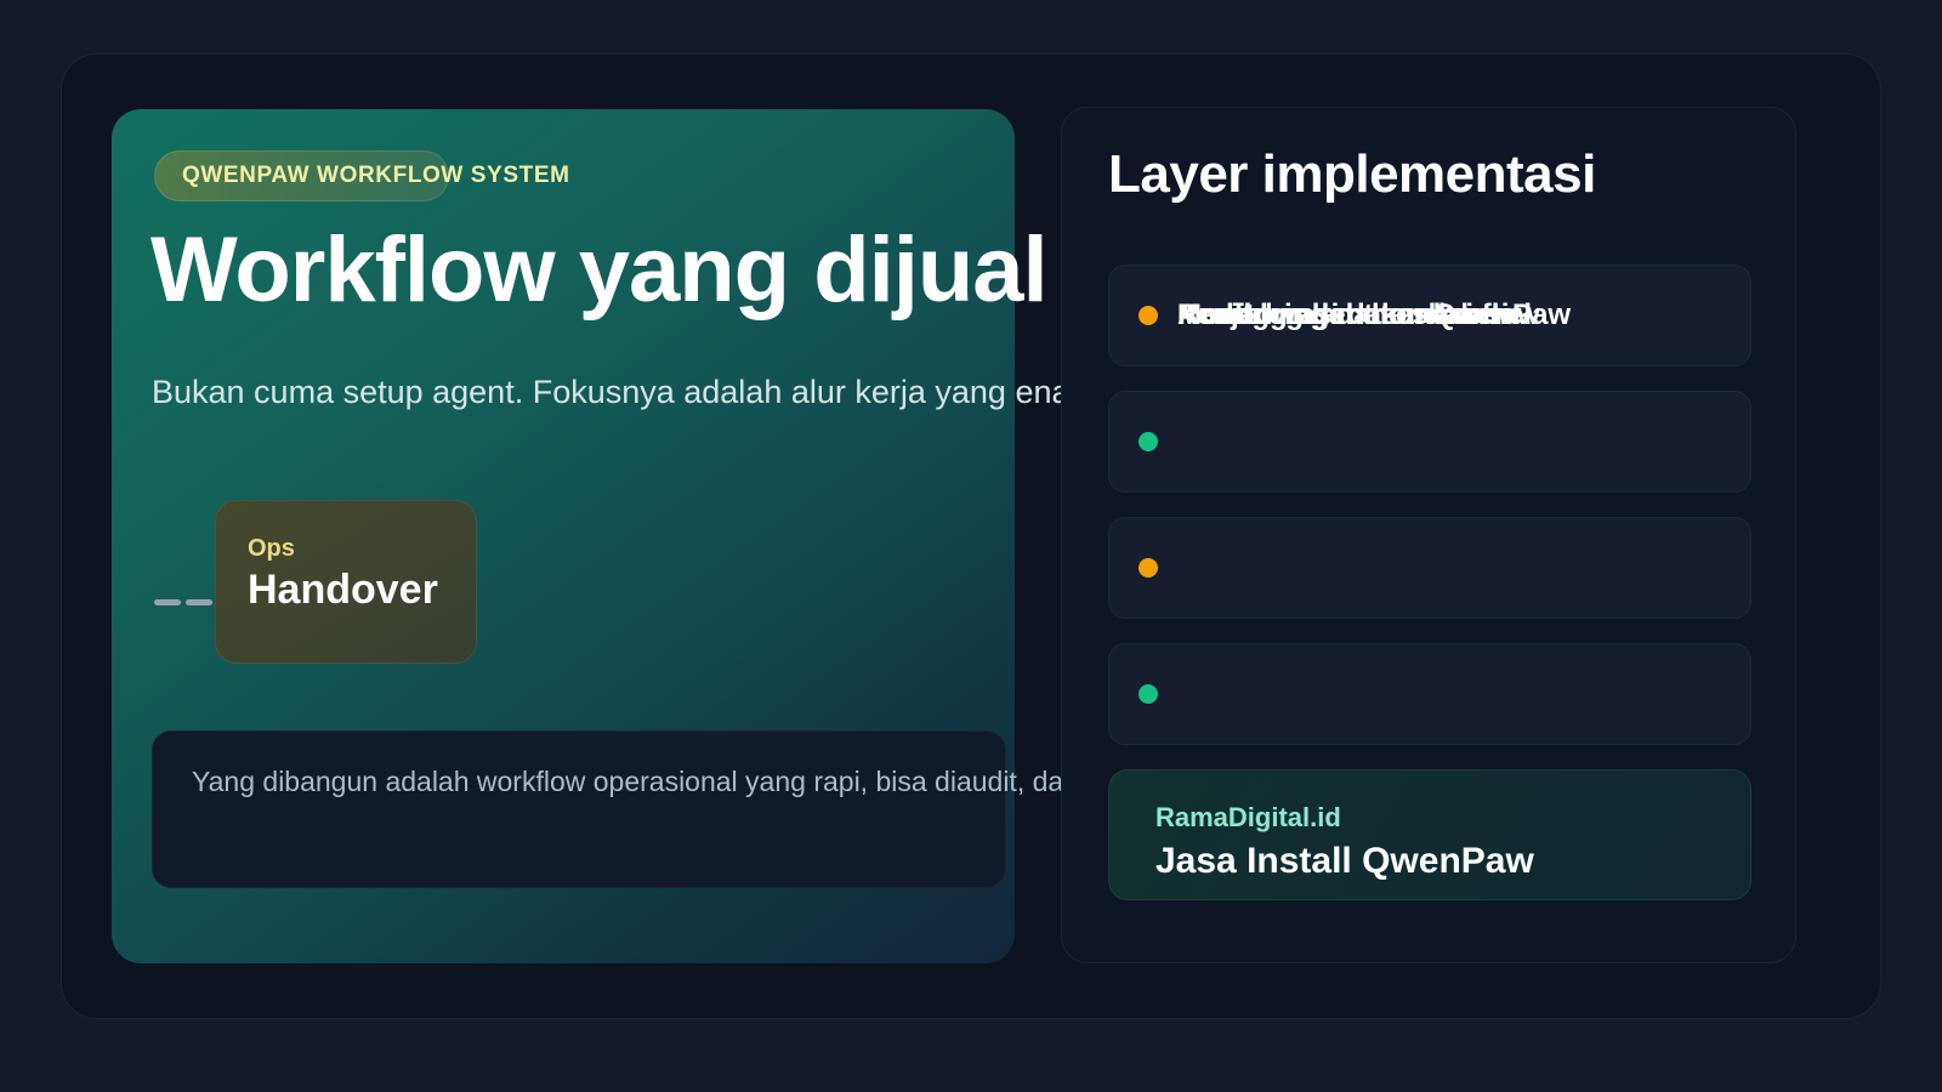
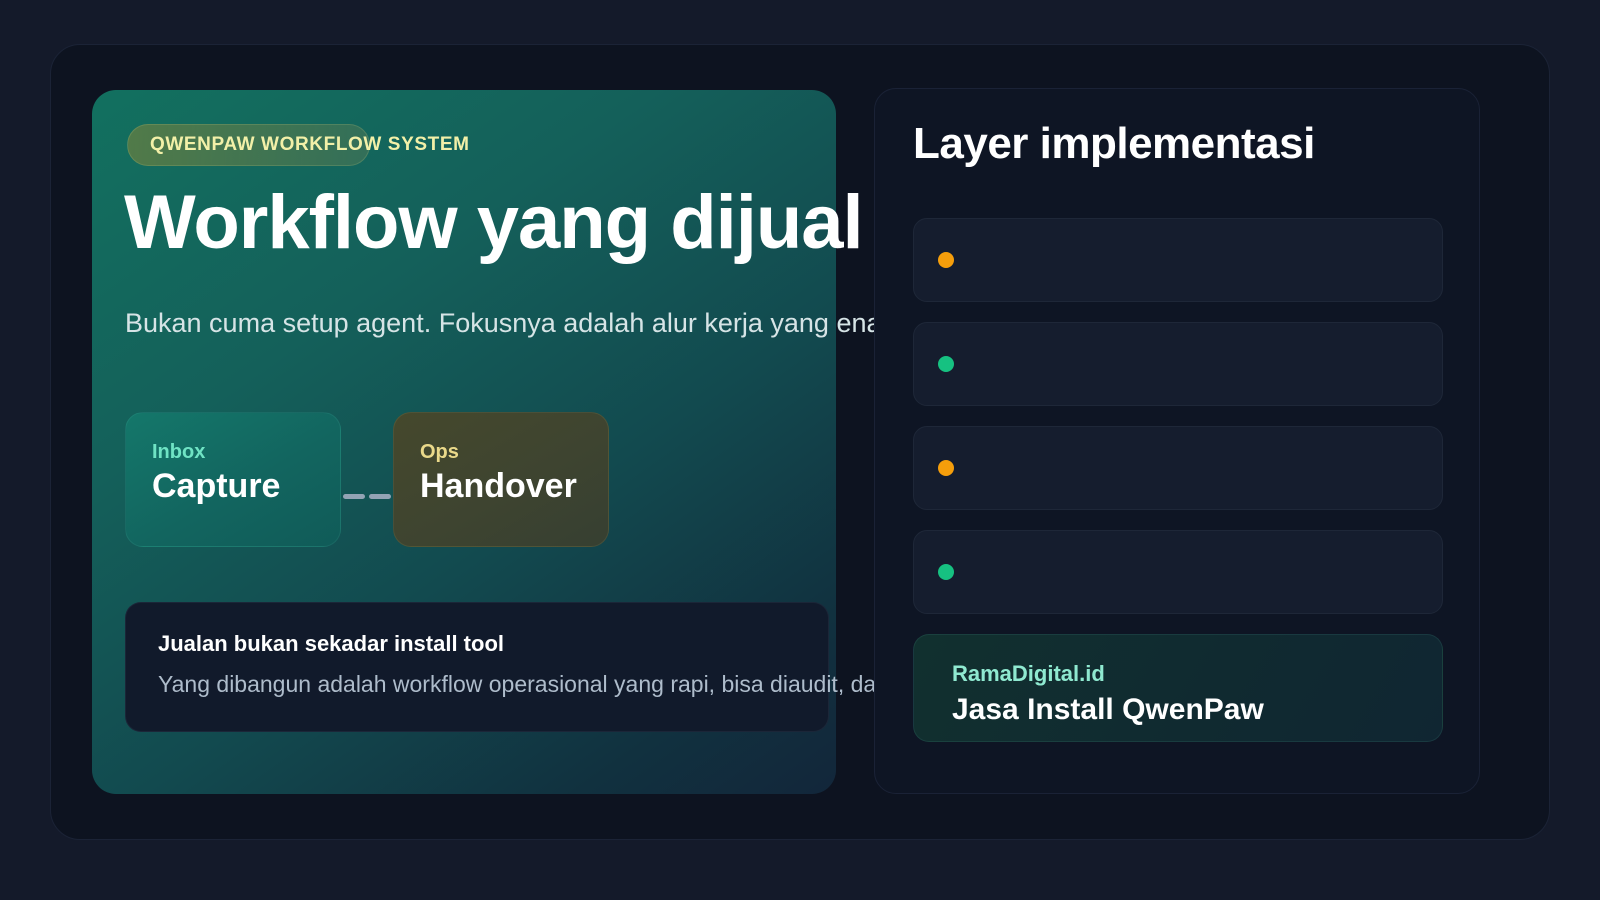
  QWENPAW WORKFLOW SYSTEM
  Workflow yang dijual
+ Inbox
+ Capture
  Ops
  Handover
+ Jualan bukan sekadar install tool
  Yang dibangun adalah workflow operasional yang rapi, bisa diaudit, da
  Layer implementasi
- Konfigurasi dasar QwenPaw
- Routing agent ke channel
- Penjadwalan otomasi flow
- Monitoring dan eskalasi
- Audit log dan handover
  RamaDigital.id
  Jasa Install QwenPaw
